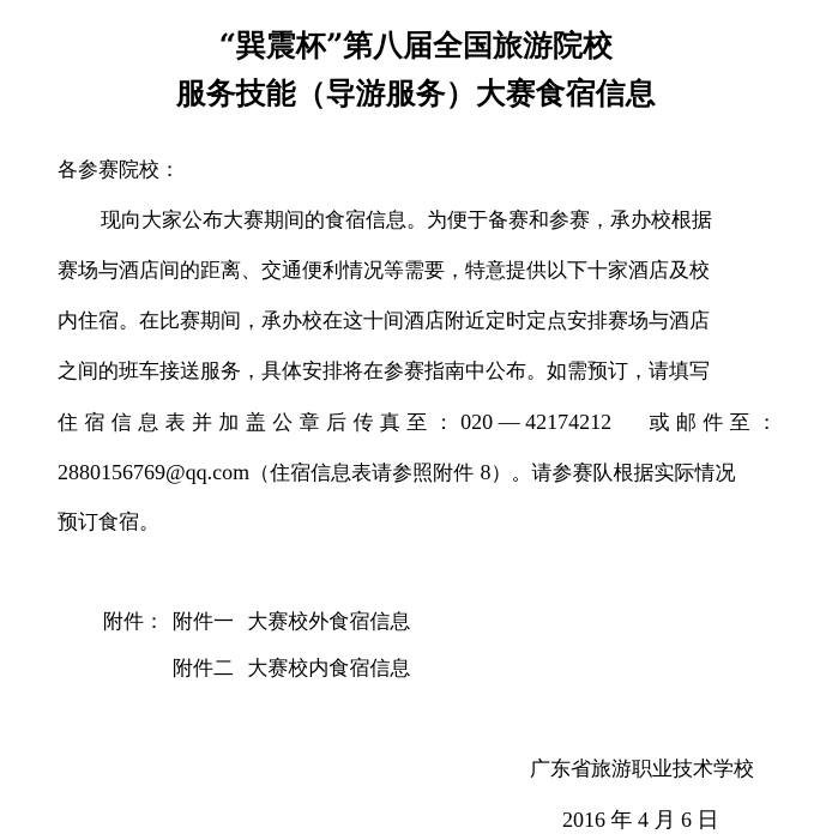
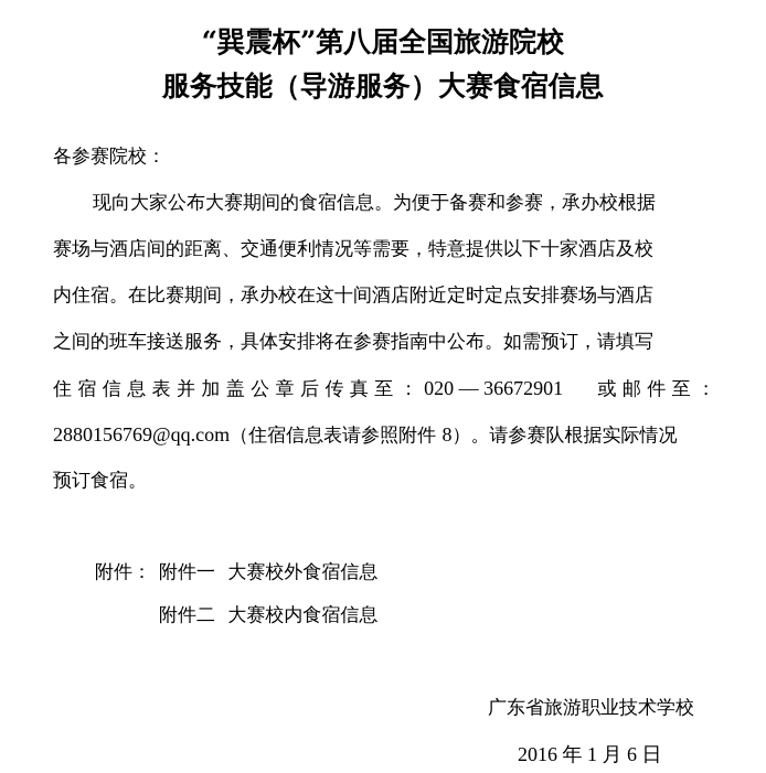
  “巽震杯”第八届全国旅游院校
  服务技能（导游服务）大赛食宿信息
  各参赛院校：
  现向大家公布大赛期间的食宿信息。为便于备赛和参赛，承办校根据
  赛场与酒店间的距离、交通便利情况等需要，特意提供以下十家酒店及校
  内住宿。在比赛期间，承办校在这十间酒店附近定时定点安排赛场与酒店
  之间的班车接送服务，具体安排将在参赛指南中公布。如需预订，请填写
- 住 宿 信 息 表 并 加 盖 公 章 后 传 真 至 ： 020 — 42174212 或 邮 件 至 ：
+ 住 宿 信 息 表 并 加 盖 公 章 后 传 真 至 ： 020 — 36672901 或 邮 件 至 ：
  2880156769@qq.com（住宿信息表请参照附件 8）。请参赛队根据实际情况
  预订食宿。
  附件：
  附件一 大赛校外食宿信息
  附件二 大赛校内食宿信息
  广东省旅游职业技术学校
- 2016 年 4 月 6 日
+ 2016 年 1 月 6 日
